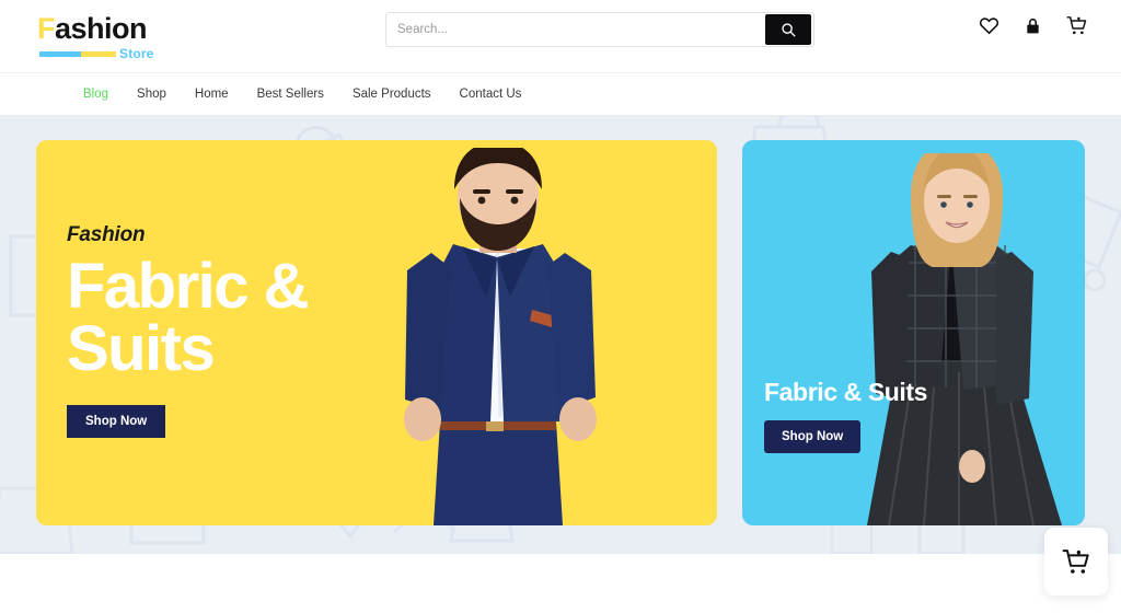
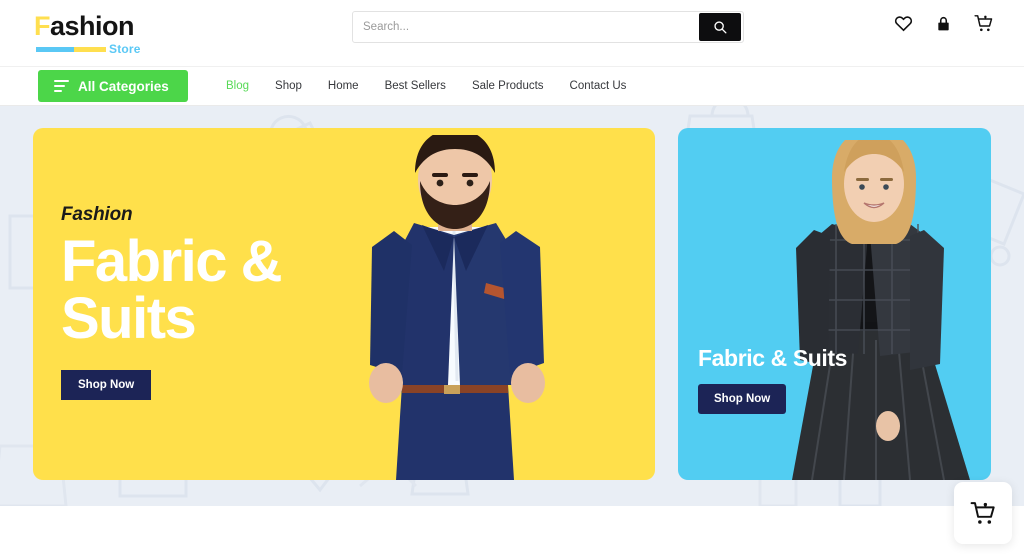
  Fashion
  Store
  Search...
+ All Categories
  Blog
  Shop
  Home
  Best Sellers
  Sale Products
  Contact Us
  Fashion
  Fabric &
  Suits
  Shop Now
  Fabric & Suits
  Shop Now
